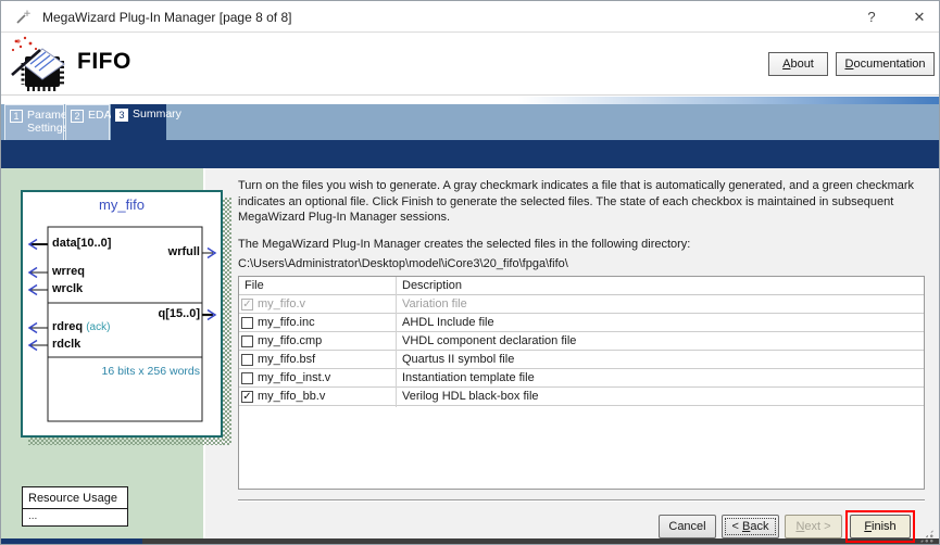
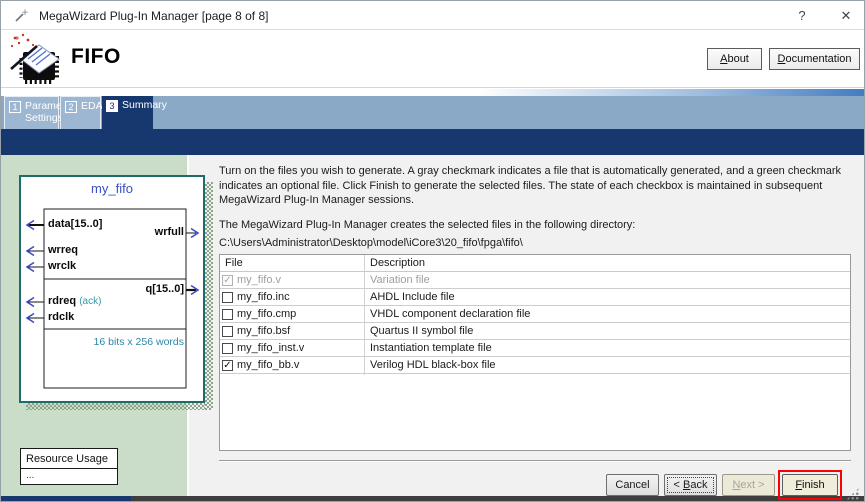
  MegaWizard Plug-In Manager [page 8 of 8]
  ?
  ✕
  FIFO
  About
  Documentation
  1
  Parame Setting
  2
  EDA
  3
  Summary
  my_fifo
- data[10..0]
+ data[15..0]
  wrreq
  wrclk
  wrfull
  q[15..0]
  rdreq (ack)
  rdclk
  16 bits x 256 words
  Resource Usage
  ...
  Turn on the files you wish to generate. A gray checkmark indicates a file that is automatically generated, and a green checkmark indicates an optional file. Click Finish to generate the selected files. The state of each checkbox is maintained in subsequent MegaWizard Plug-In Manager sessions.
  The MegaWizard Plug-In Manager creates the selected files in the following directory:
  C:\Users\Administrator\Desktop\model\iCore3\20_fifo\fpga\fifo\
  File
  Description
  ✓
  my_fifo.v
  Variation file
  my_fifo.inc
  AHDL Include file
  my_fifo.cmp
  VHDL component declaration file
  my_fifo.bsf
  Quartus II symbol file
  my_fifo_inst.v
  Instantiation template file
  ✓
  my_fifo_bb.v
  Verilog HDL black-box file
  Cancel
  < Back
  Next >
  Finish
